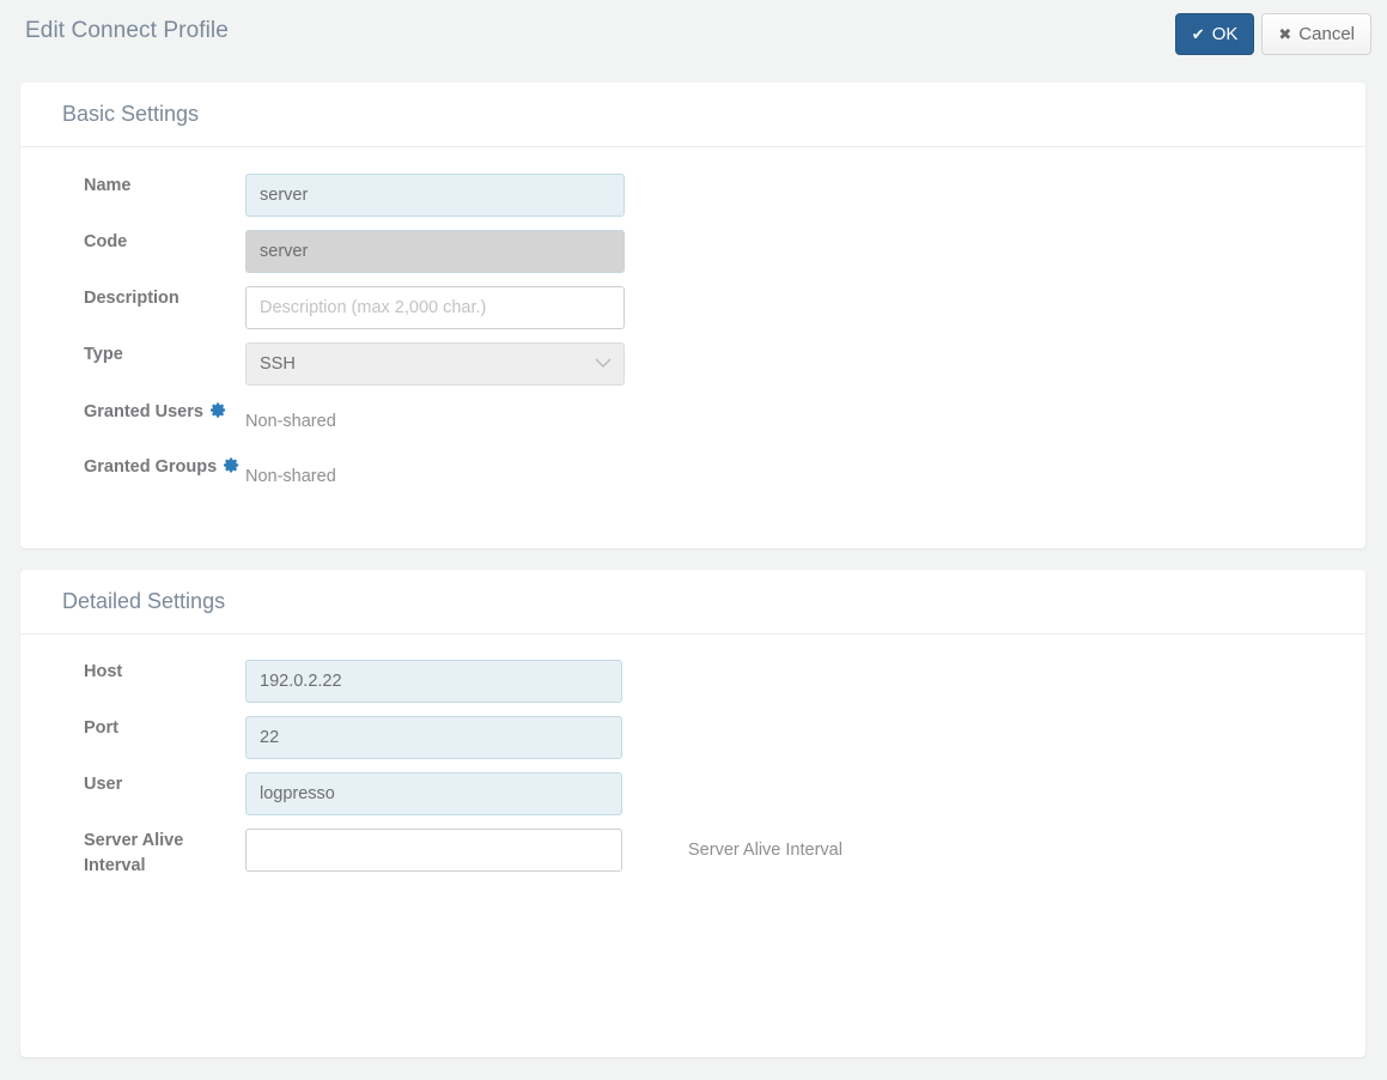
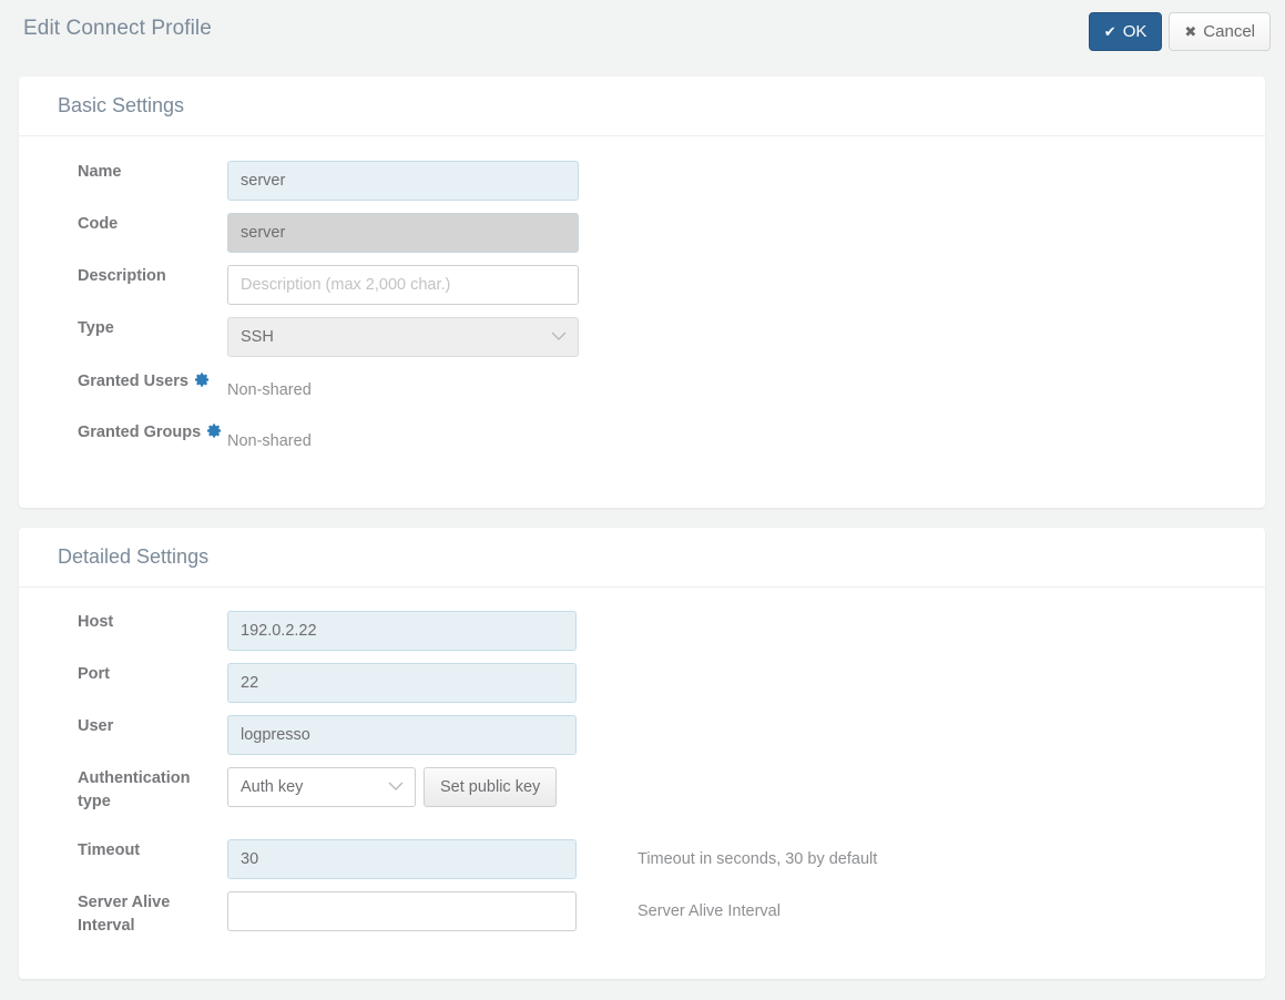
  Edit Connect Profile
  ✔
  OK
  ✖
  Cancel
  Basic Settings
  Name
  server
  Code
  server
  Description
  Description (max 2,000 char.)
  Type
  SSH
  Granted Users
  Non-shared
  Granted Groups
  Non-shared
  Detailed Settings
  Host
  192.0.2.22
  Port
  22
  User
  logpresso
+ Authentication type
+ Auth key
+ Set public key
+ Timeout
+ 30
+ Timeout in seconds, 30 by default
  Server Alive Interval
  Server Alive Interval
